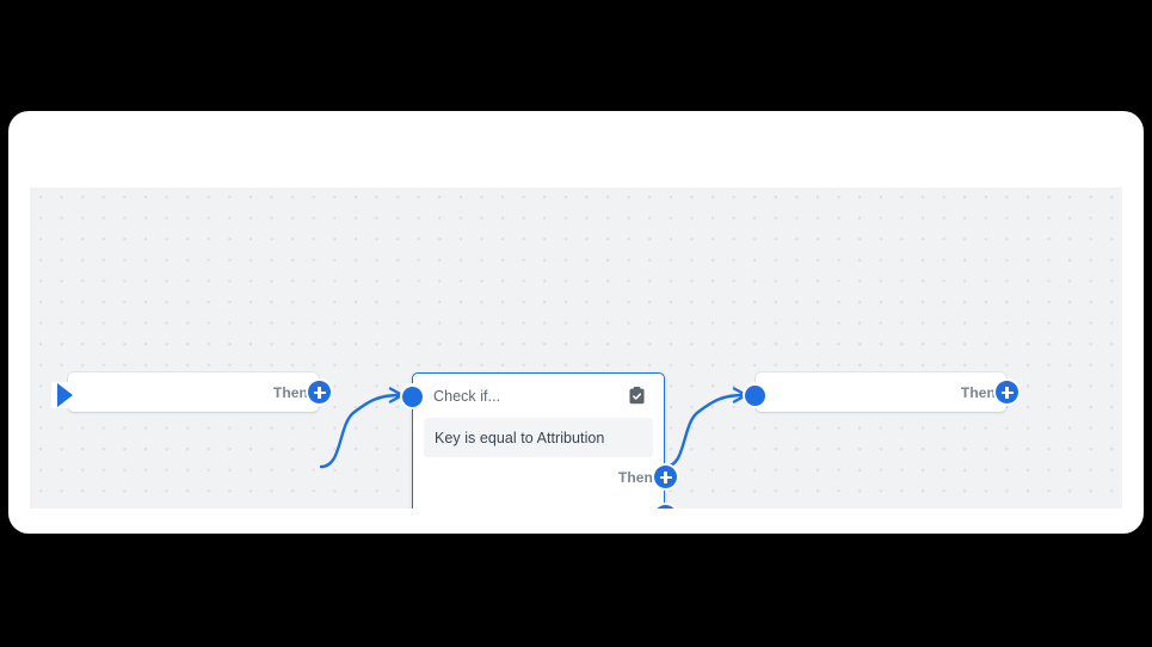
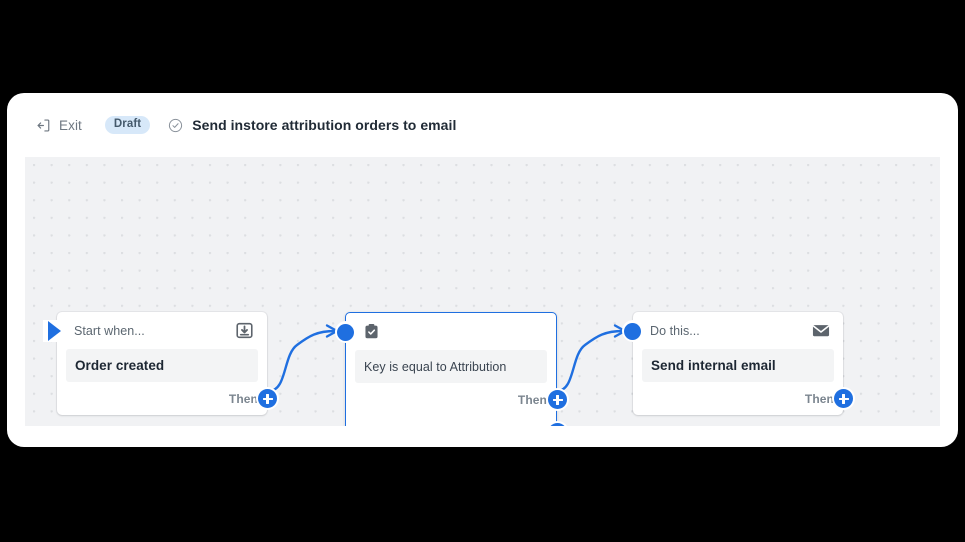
+ Exit
+ Draft
+ Send instore attribution orders to email
+ Start when...
+ Order created
  Then
- Check if...
  Key is equal to Attribution
  Then
+ Do this...
+ Send internal email
  Then
